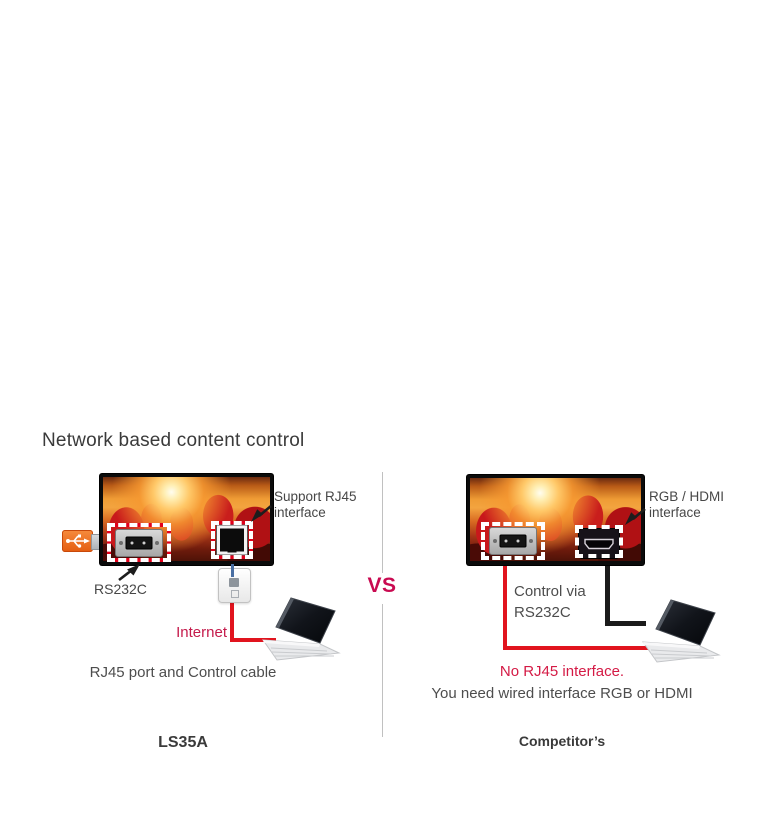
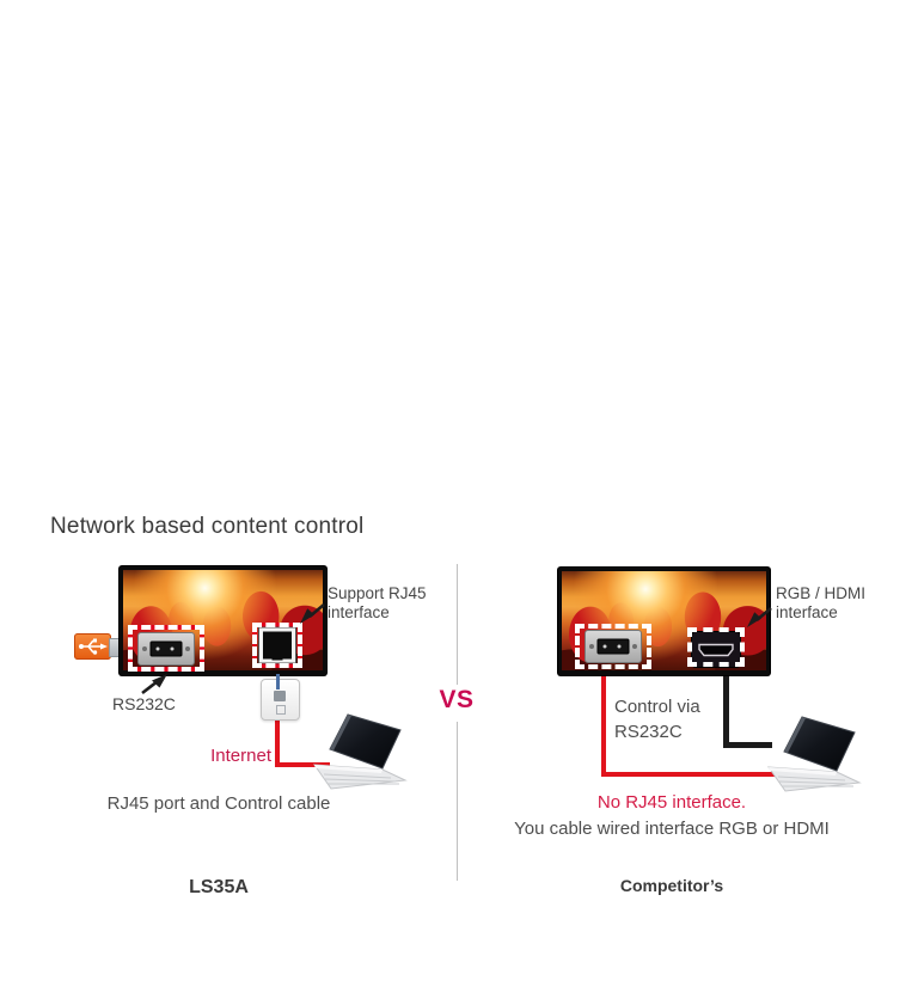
  Network based content control
  Support RJ45
  interface
  RS232C
  Internet
  RJ45 port and Control cable
  LS35A
  VS
  RGB / HDMI
  interface
  Control via
  RS232C
  No RJ45 interface.
- You need wired interface RGB or HDMI
+ You cable wired interface RGB or HDMI
  Competitor’s
